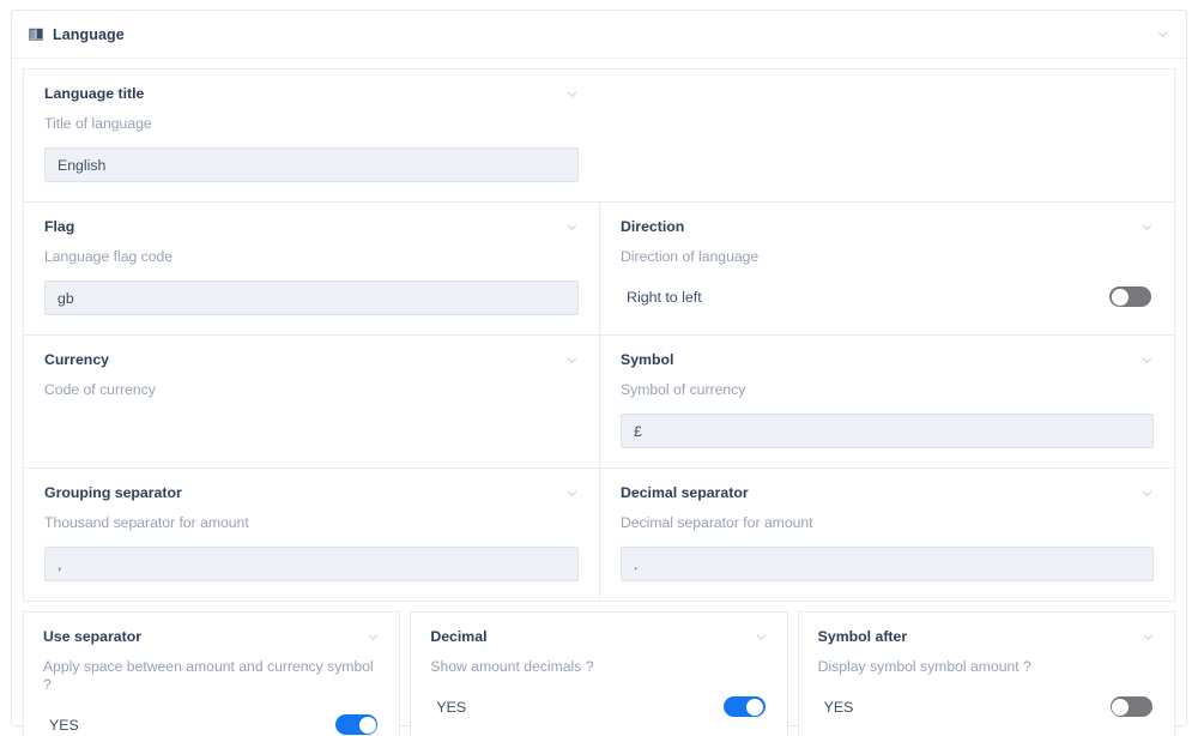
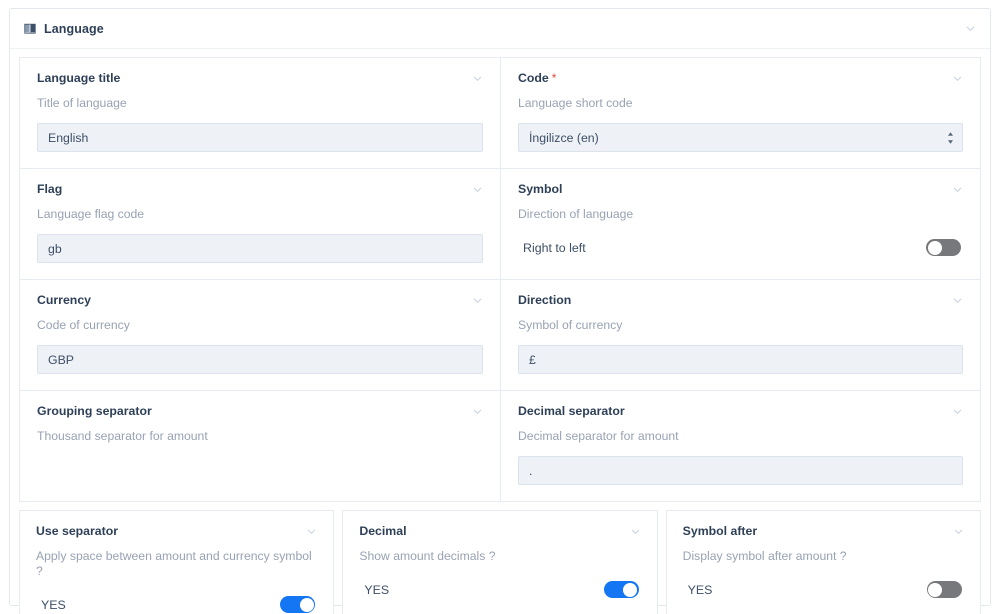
  Language
  Language title
  Title of language
  English
+ Code
+ *
+ Language short code
+ İngilizce (en)
  Flag
  Language flag code
  gb
- Direction
+ Symbol
  Direction of language
  Right to left
  Currency
  Code of currency
+ GBP
- Symbol
+ Direction
  Symbol of currency
  £
  Grouping separator
  Thousand separator for amount
- ,
  Decimal separator
  Decimal separator for amount
  .
  Use separator
  Apply space between amount and currency symbol ?
  YES
  Decimal
  Show amount decimals ?
  YES
  Symbol after
- Display symbol symbol amount ?
+ Display symbol after amount ?
  YES
